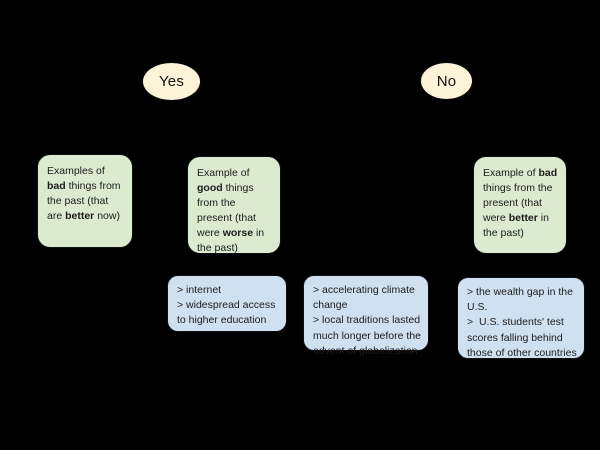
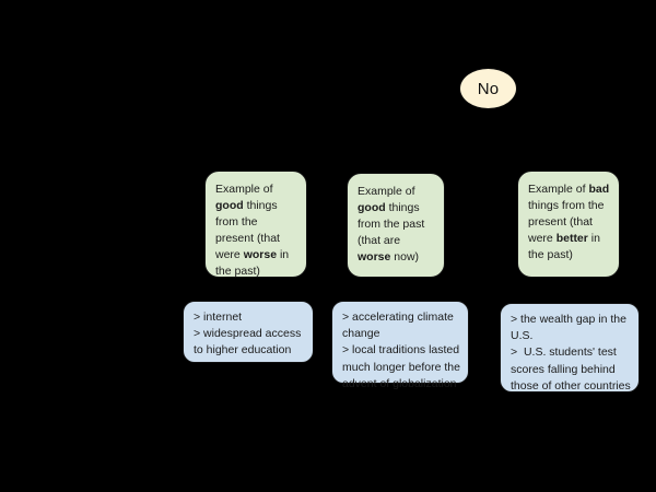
- Yes
  No
- Examples of bad things from the past (that are better now)
  Example of good things from the present (that were worse in the past)
+ Example of good things from the past (that are worse now)
  Example of bad things from the present (that were better in the past)
  > internet
  > widespread access to higher education
  > accelerating climate change
  > local traditions lasted much longer before the advent of globalization
  > the wealth gap in the U.S.
  > U.S. students' test scores falling behind those of other countries
